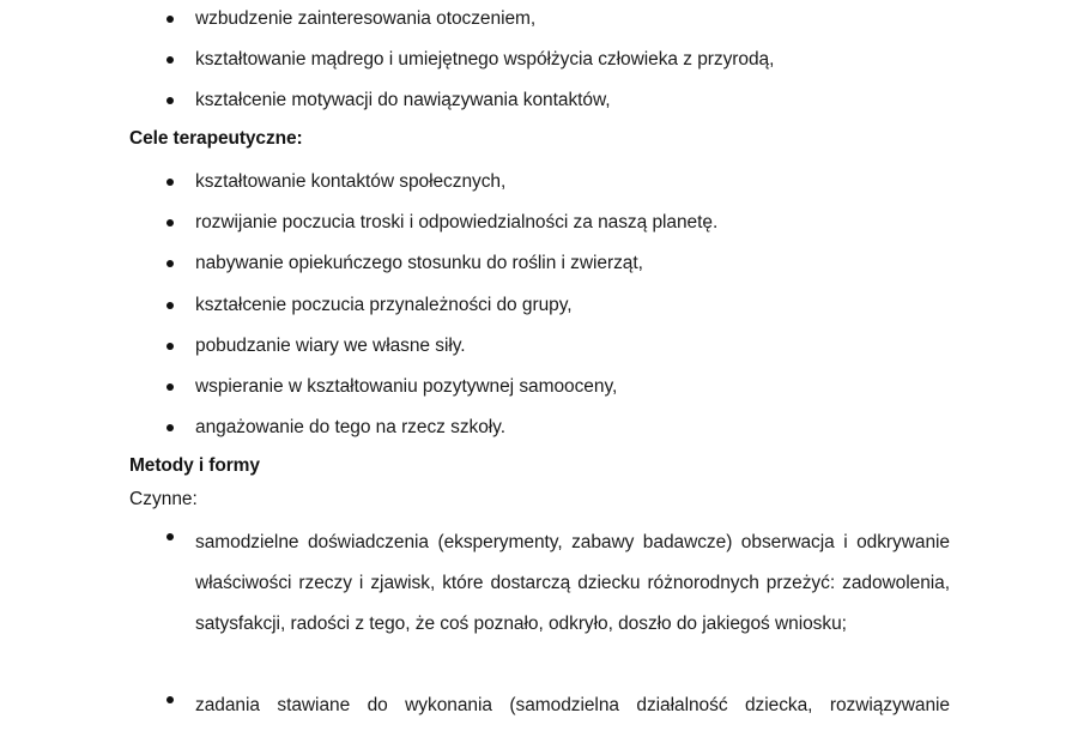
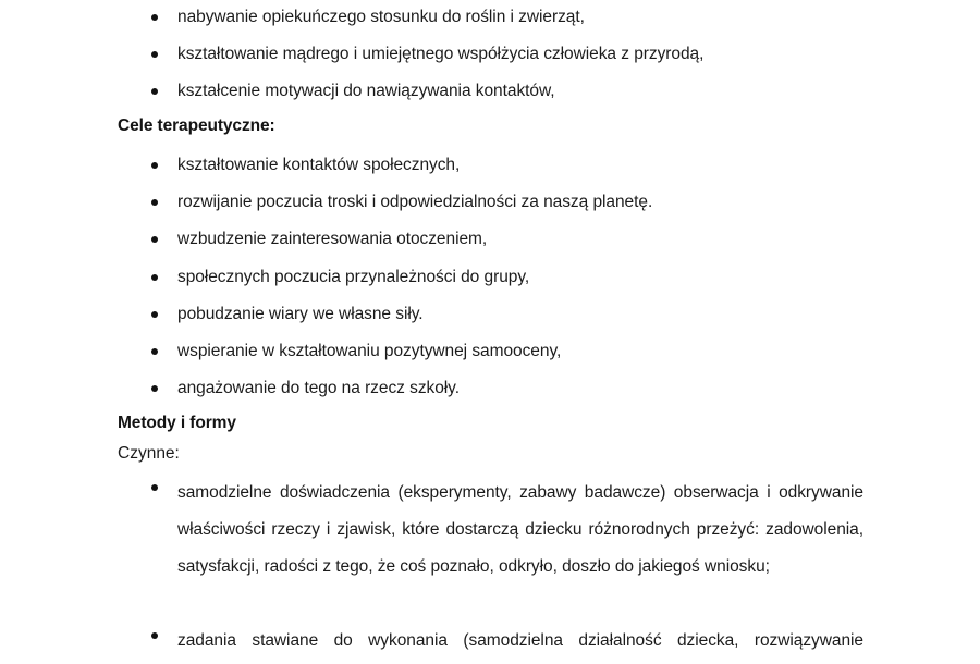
- wzbudzenie zainteresowania otoczeniem,
+ nabywanie opiekuńczego stosunku do roślin i zwierząt,
  kształtowanie mądrego i umiejętnego współżycia człowieka z przyrodą,
  kształcenie motywacji do nawiązywania kontaktów,
  Cele terapeutyczne:
  kształtowanie kontaktów społecznych,
  rozwijanie poczucia troski i odpowiedzialności za naszą planetę.
- nabywanie opiekuńczego stosunku do roślin i zwierząt,
+ wzbudzenie zainteresowania otoczeniem,
- kształcenie poczucia przynależności do grupy,
+ społecznych poczucia przynależności do grupy,
  pobudzanie wiary we własne siły.
  wspieranie w kształtowaniu pozytywnej samooceny,
  angażowanie do tego na rzecz szkoły.
  Metody i formy
  Czynne:
  samodzielne doświadczenia (eksperymenty, zabawy badawcze) obserwacja i odkrywanie właściwości rzeczy i zjawisk, które dostarczą dziecku różnorodnych przeżyć: zadowolenia, satysfakcji, radości z tego, że coś poznało, odkryło, doszło do jakiegoś wniosku;
  zadania stawiane do wykonania (samodzielna działalność dziecka, rozwiązywanie
